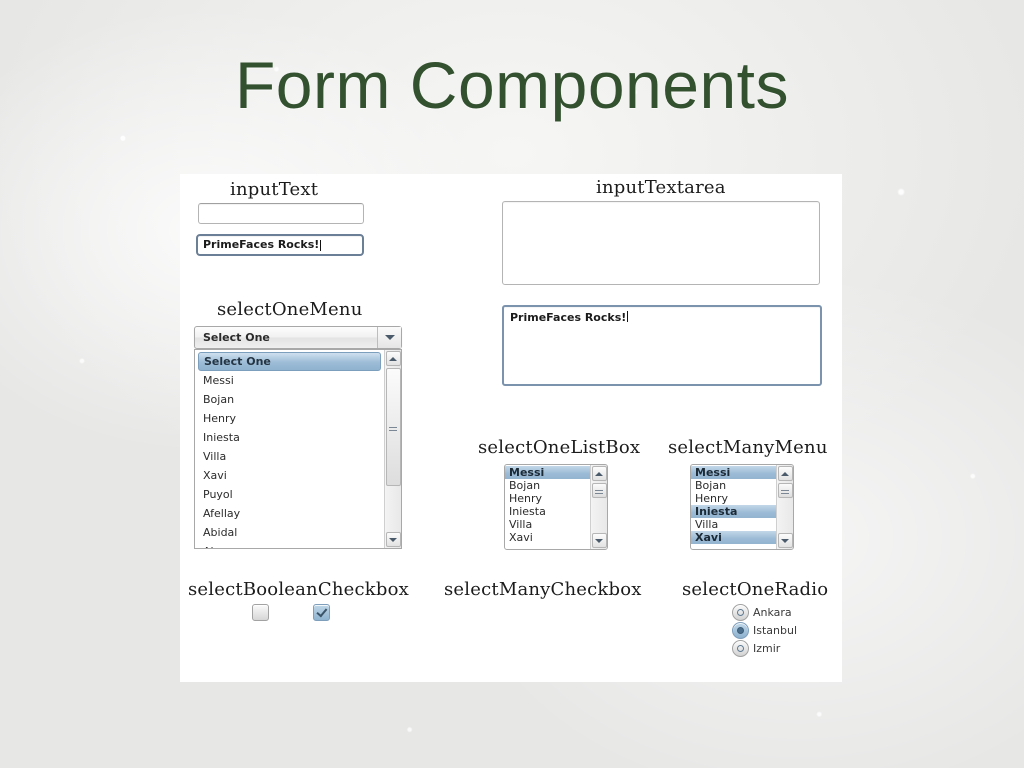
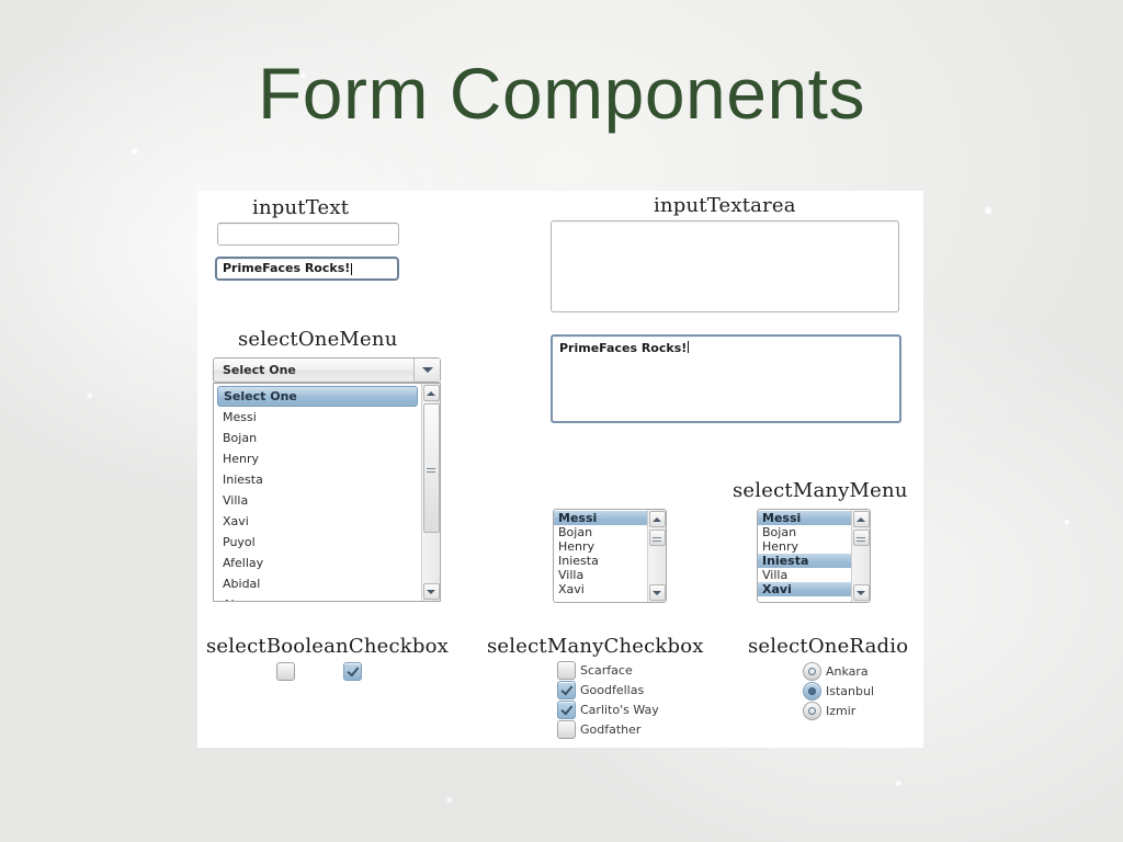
  Form Components
  inputText
  PrimeFaces Rocks!
  inputTextarea
  PrimeFaces Rocks!
  selectOneMenu
  Select One
  Select One
  Messi
  Bojan
  Henry
  Iniesta
  Villa
  Xavi
  Puyol
  Afellay
  Abidal
- selectOneListBox
  Messi
  Bojan
  Henry
  Iniesta
  Villa
  Xavi
  selectManyMenu
  Messi
  Bojan
  Henry
  Iniesta
  Villa
  Xavi
  selectBooleanCheckbox
  selectManyCheckbox
+ Scarface
+ Goodfellas
+ Carlito's Way
+ Godfather
  selectOneRadio
  Ankara
  Istanbul
  Izmir
